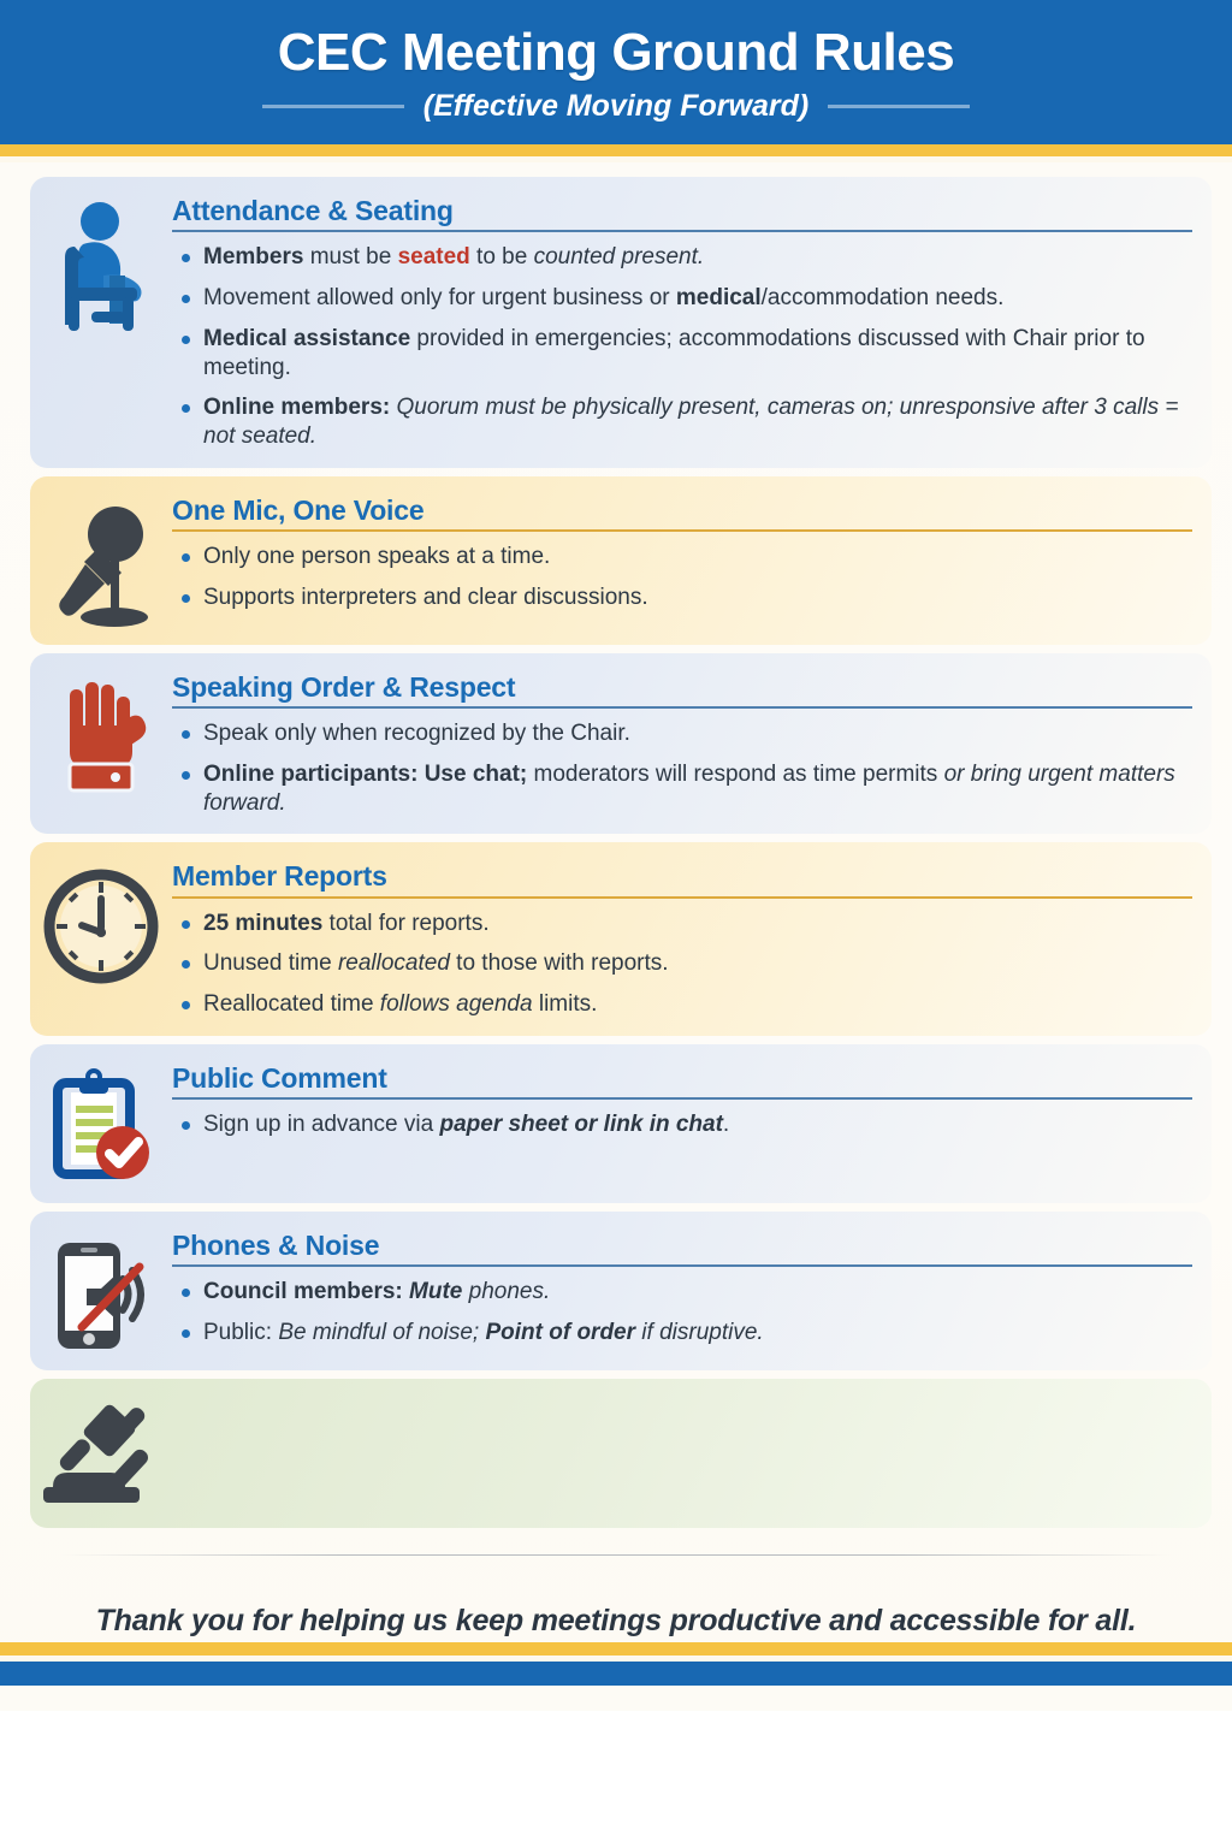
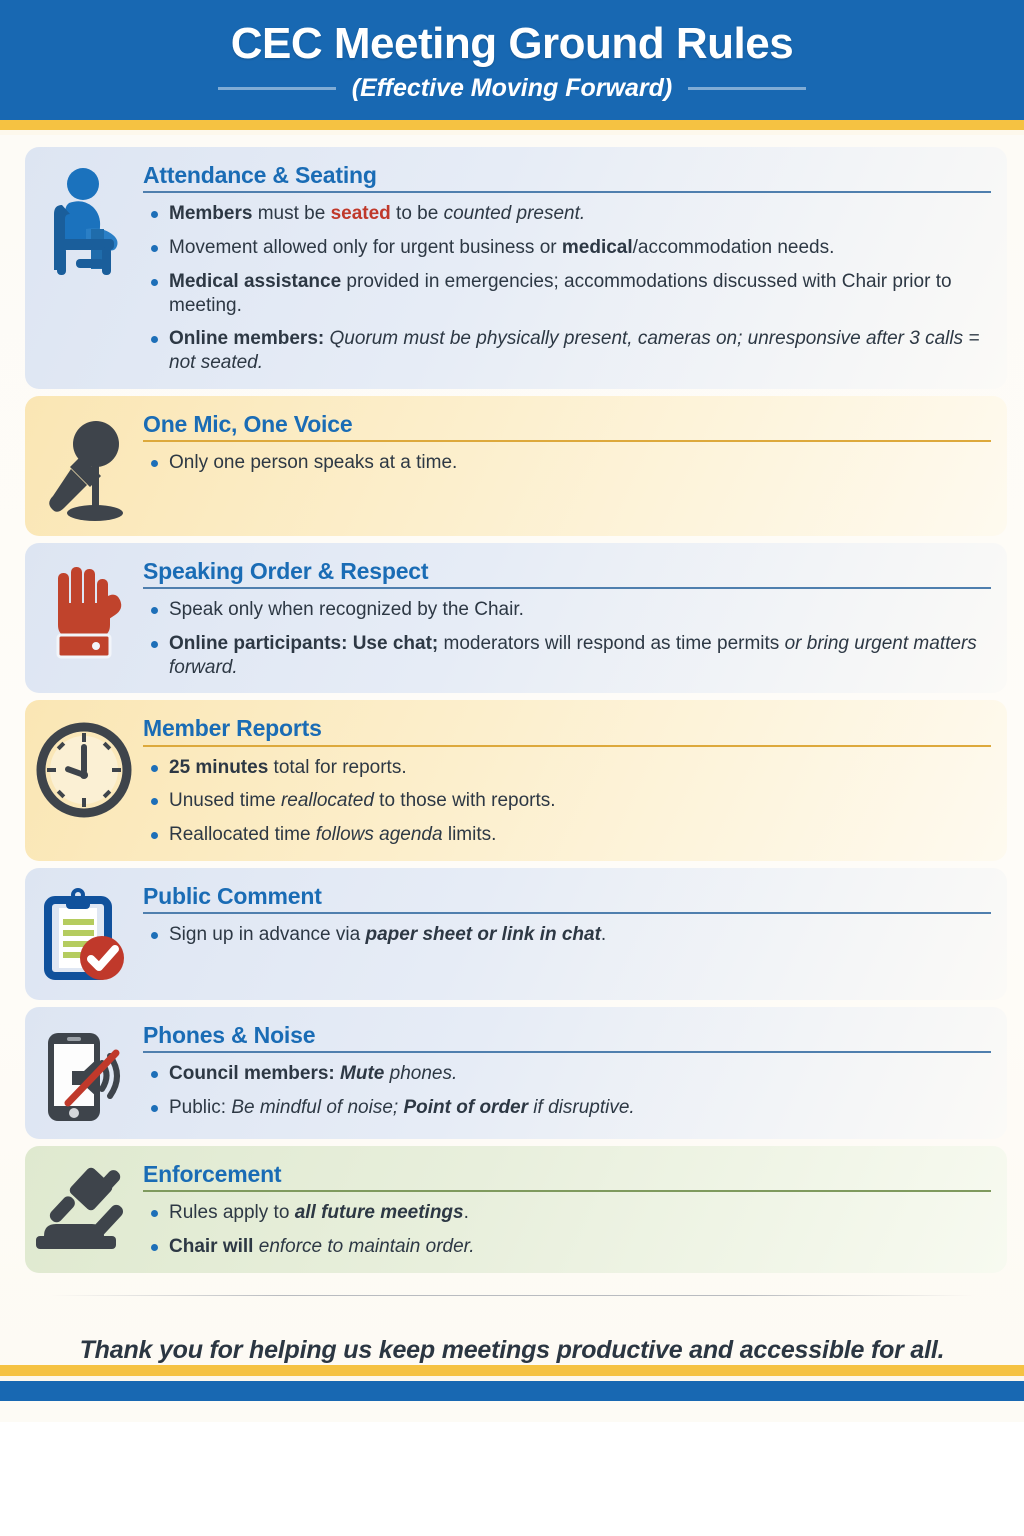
  CEC Meeting Ground Rules
  (Effective Moving Forward)
  Attendance & Seating
  Members must be seated to be counted present.
  Movement allowed only for urgent business or medical/accommodation needs.
  Medical assistance provided in emergencies; accommodations discussed with Chair prior to meeting.
  Online members: Quorum must be physically present, cameras on; unresponsive after 3 calls = not seated.
  One Mic, One Voice
  Only one person speaks at a time.
- Supports interpreters and clear discussions.
  Speaking Order & Respect
  Speak only when recognized by the Chair.
  Online participants: Use chat; moderators will respond as time permits or bring urgent matters forward.
  Member Reports
  25 minutes total for reports.
  Unused time reallocated to those with reports.
  Reallocated time follows agenda limits.
  Public Comment
  Sign up in advance via paper sheet or link in chat.
  Phones & Noise
  Council members: Mute phones.
  Public: Be mindful of noise; Point of order if disruptive.
+ Enforcement
+ Rules apply to all future meetings.
+ Chair will enforce to maintain order.
  Thank you for helping us keep meetings productive and accessible for all.
